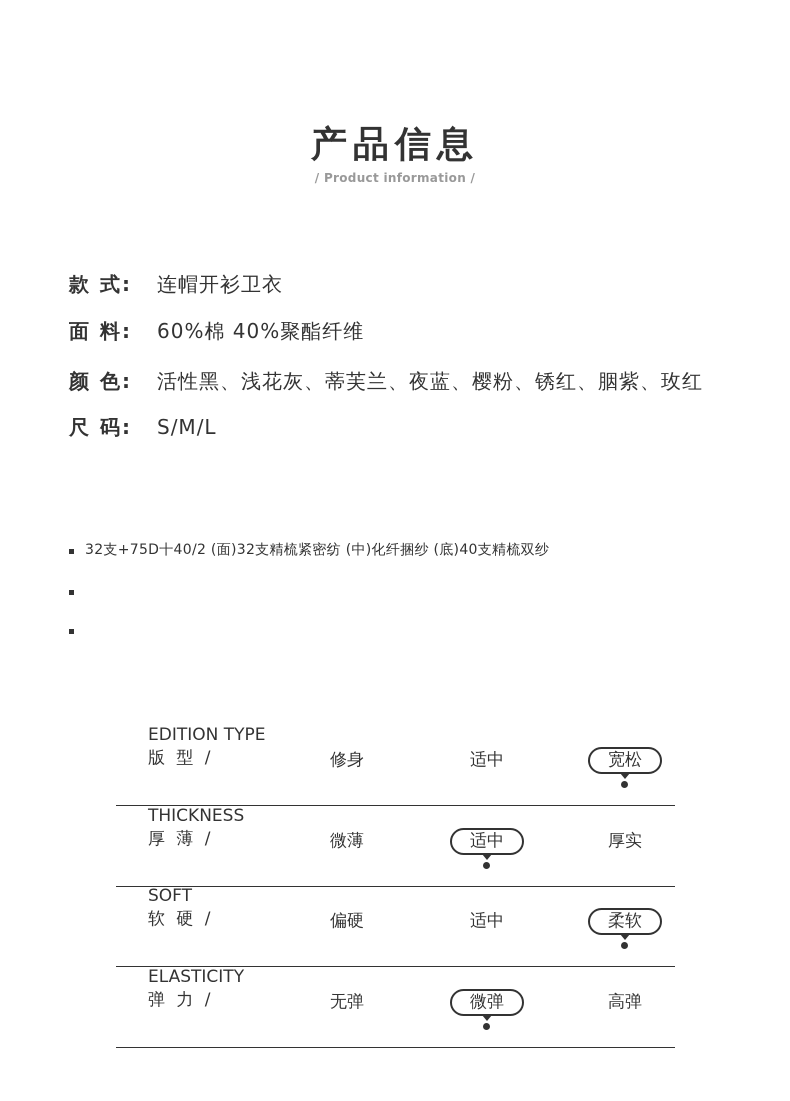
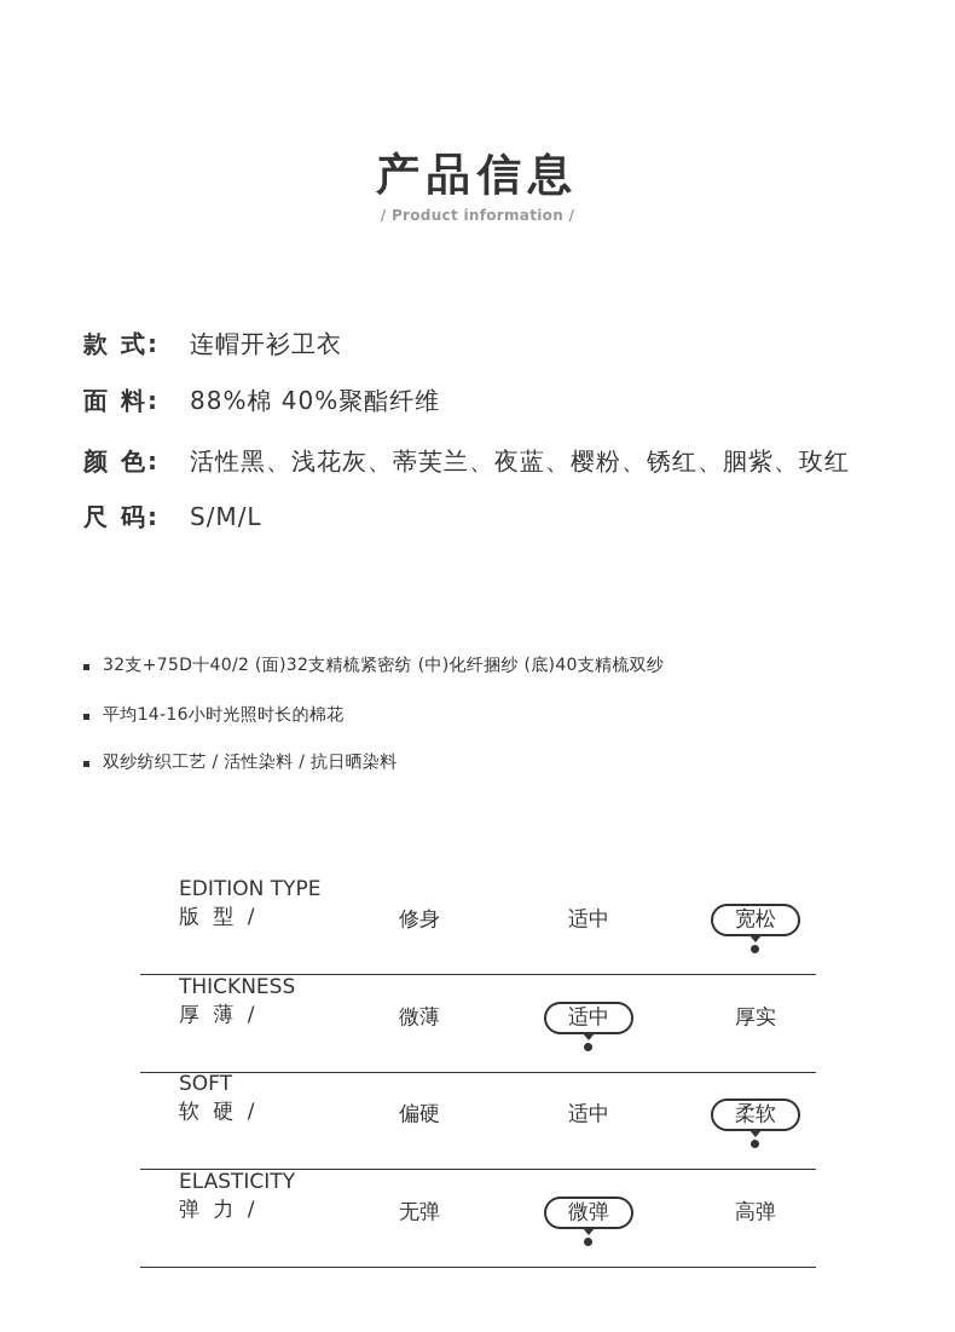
  产品信息
  / Product information /
  款 式:
  连帽开衫卫衣
  面 料:
- 60%棉 40%聚酯纤维
+ 88%棉 40%聚酯纤维
  颜 色:
  活性黑、浅花灰、蒂芙兰、夜蓝、樱粉、锈红、胭紫、玫红
  尺 码:
  S/M/L
  32支+75D十40/2 (面)32支精梳紧密纺 (中)化纤捆纱 (底)40支精梳双纱
+ 平均14-16小时光照时长的棉花
+ 双纱纺织工艺 / 活性染料 / 抗日晒染料
  EDITION TYPE
  版 型 /
  修身
  适中
  宽松
  THICKNESS
  厚 薄 /
  微薄
  适中
  厚实
  SOFT
  软 硬 /
  偏硬
  适中
  柔软
  ELASTICITY
  弹 力 /
  无弹
  微弹
  高弹
